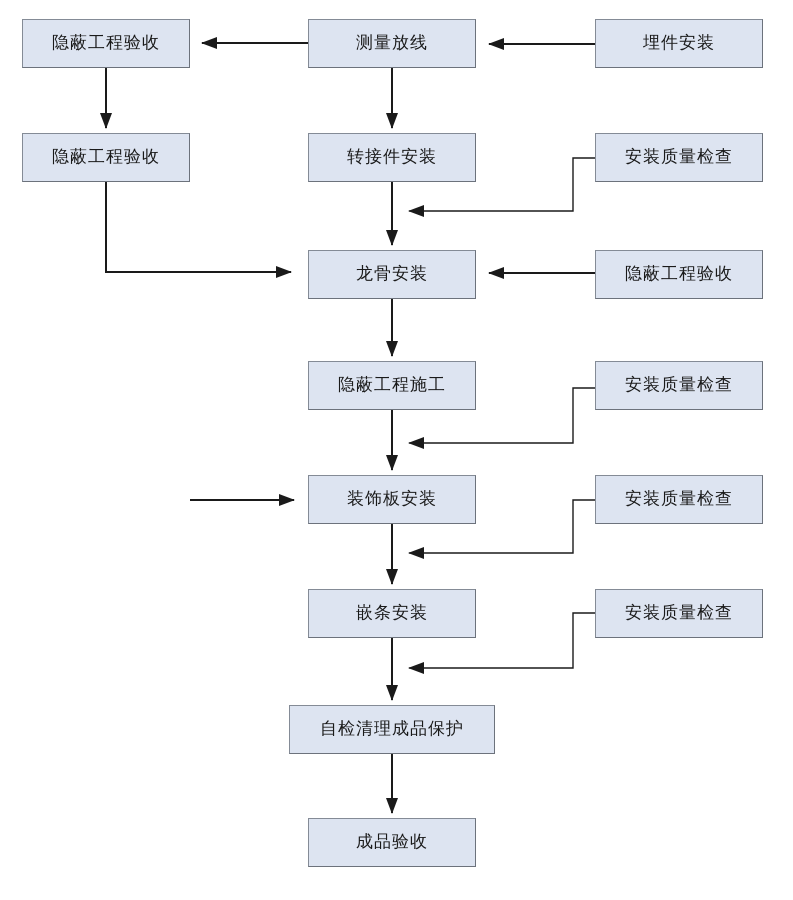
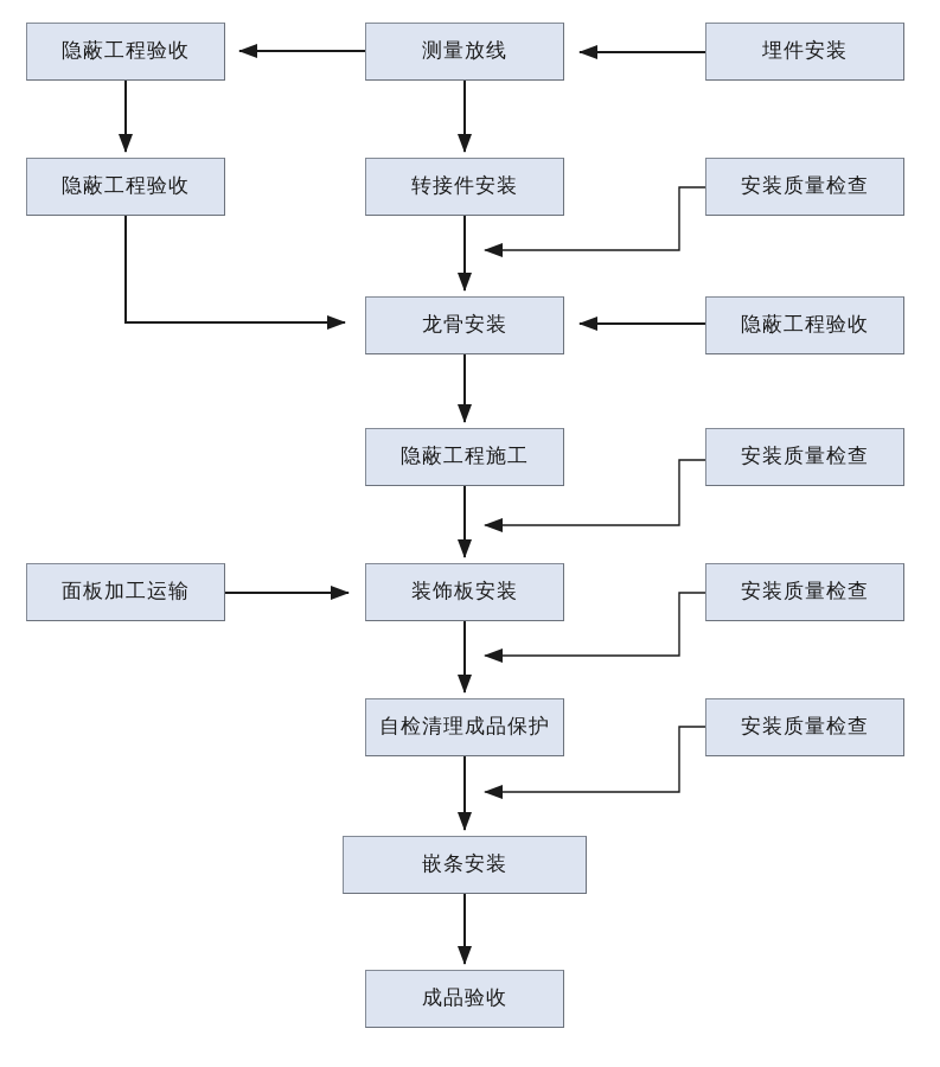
  隐蔽工程验收
  测量放线
  埋件安装
  隐蔽工程验收
  转接件安装
  安装质量检查
  龙骨安装
  隐蔽工程验收
  隐蔽工程施工
  安装质量检查
+ 面板加工运输
  装饰板安装
  安装质量检查
- 嵌条安装
+ 自检清理成品保护
  安装质量检查
- 自检清理成品保护
+ 嵌条安装
  成品验收
